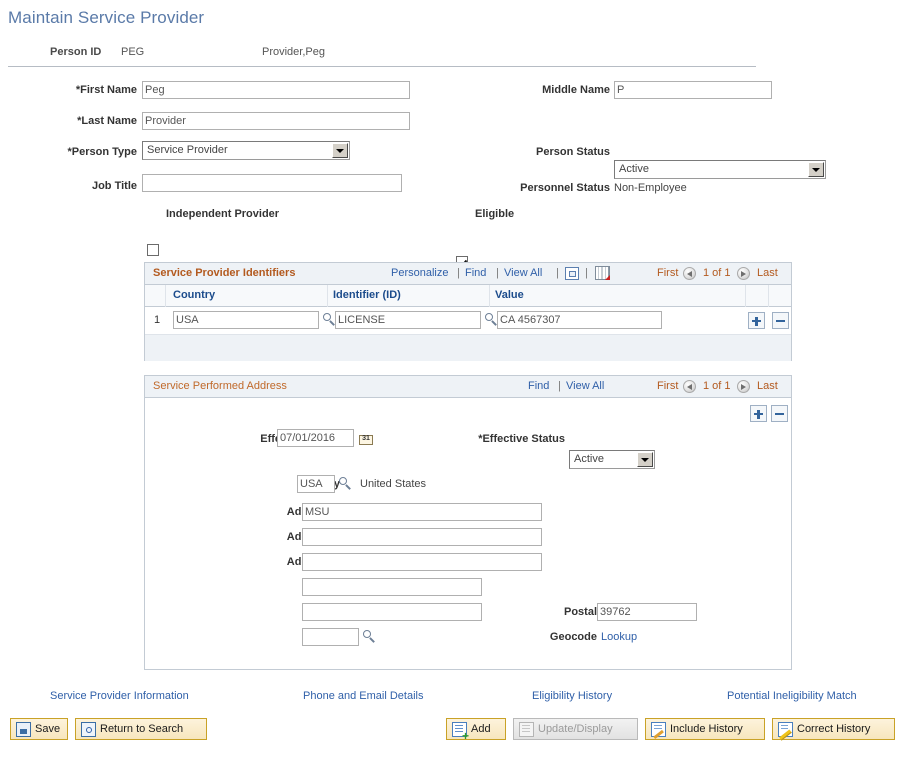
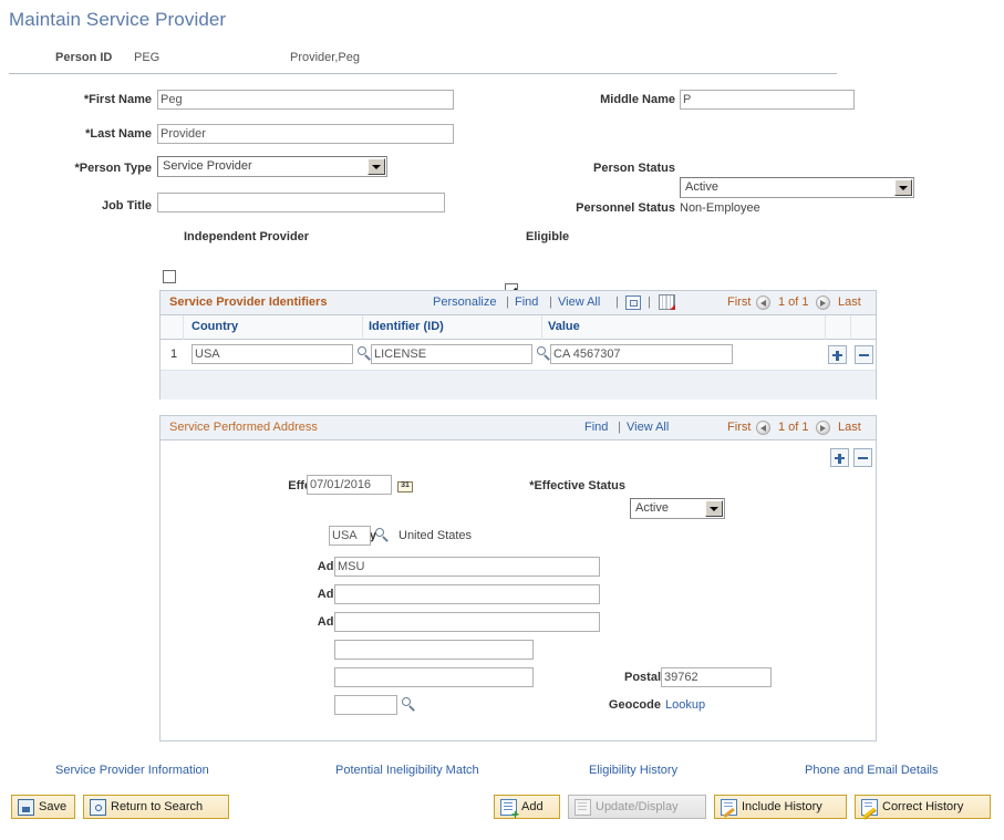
  Maintain Service Provider
  Person ID
  PEG
  Provider,Peg
  *First Name
  Peg
  Middle Name
  P
  *Last Name
  Provider
  *Person Type
  Service Provider
  Person Status
  Active
  Job Title
  Personnel Status
  Non-Employee
  Independent Provider
  Eligible
  Service Provider Identifiers
  Personalize
  |
  Find
  |
  View All
  |
  |
  First
  1 of 1
  Last
  Country
  Identifier (ID)
  Value
  1
  USA
  LICENSE
  CA 4567307
  Service Performed Address
  Find
  |
  View All
  First
  1 of 1
  Last
  07/01/2016
  *Effective Status
  Active
  USA
  United States
  MSU
  Postal
  39762
  Geocode
  Lookup
  Service Provider Information
- Phone and Email Details
+ Potential Ineligibility Match
  Eligibility History
- Potential Ineligibility Match
+ Phone and Email Details
  Save
  Return to Search
  Add
  Update/Display
  Include History
  Correct History
